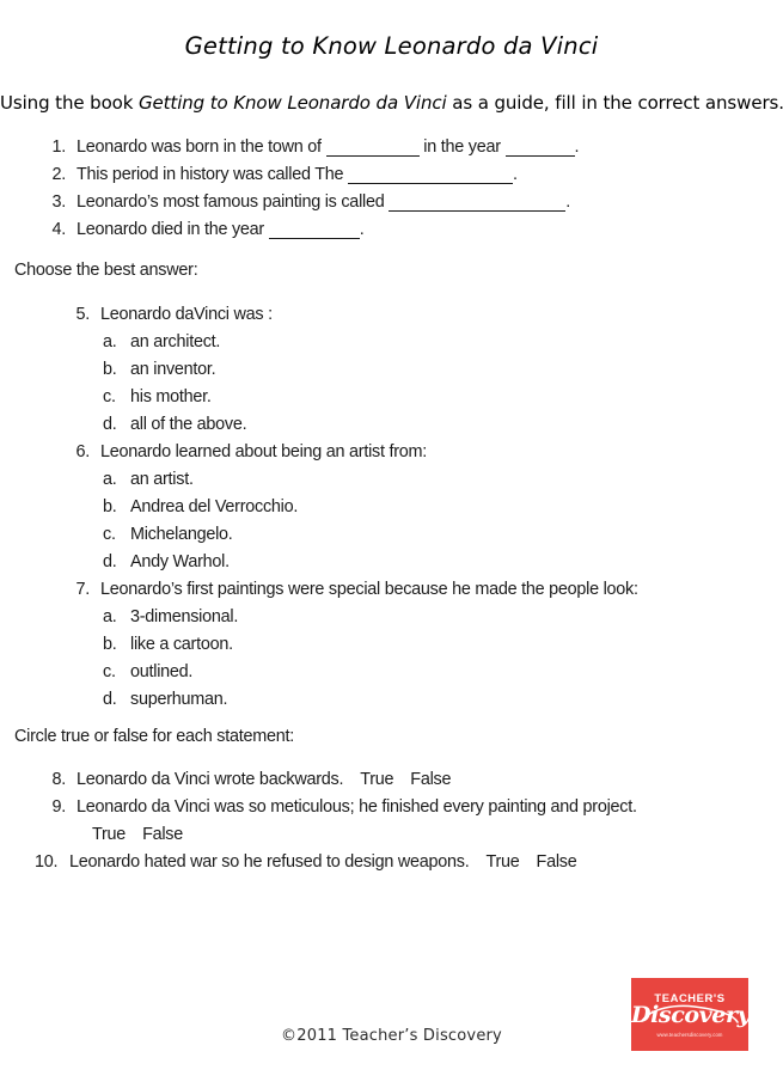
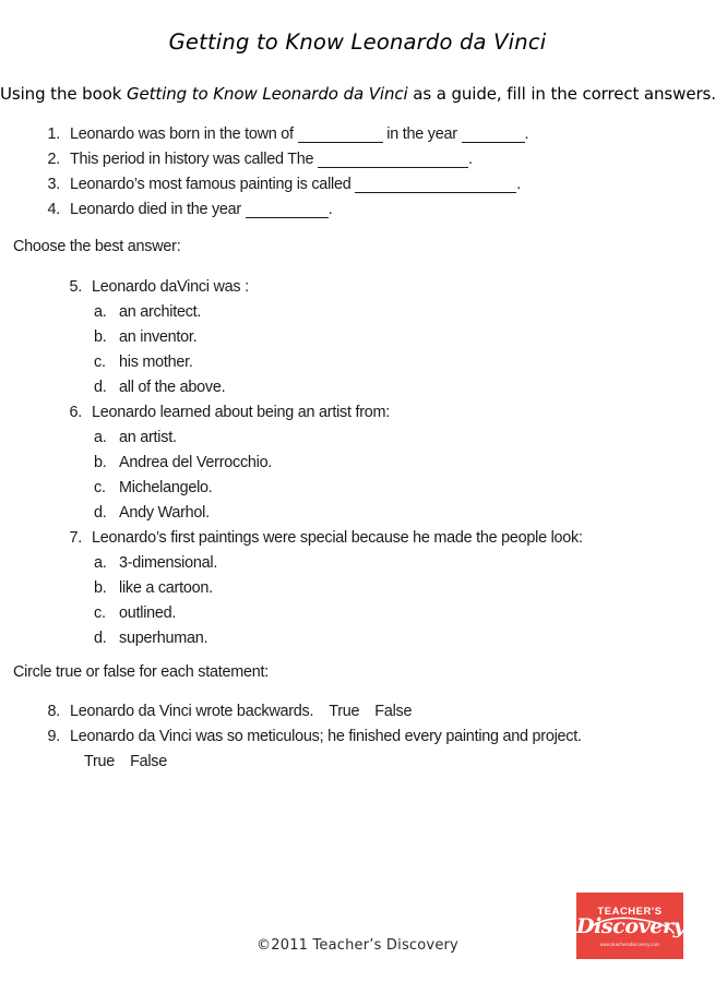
  Getting to Know Leonardo da Vinci
  Using the book Getting to Know Leonardo da Vinci as a guide, fill in the correct answers.
  1.
  Leonardo was born in the town of in the year .
  2.
  This period in history was called The .
  3.
  Leonardo’s most famous painting is called .
  4.
  Leonardo died in the year .
  Choose the best answer:
  5.
  Leonardo daVinci was :
  a.
  an architect.
  b.
  an inventor.
  c.
  his mother.
  d.
  all of the above.
  6.
  Leonardo learned about being an artist from:
  a.
  an artist.
  b.
  Andrea del Verrocchio.
  c.
  Michelangelo.
  d.
  Andy Warhol.
  7.
  Leonardo’s first paintings were special because he made the people look:
  a.
  3-dimensional.
  b.
  like a cartoon.
  c.
  outlined.
  d.
  superhuman.
  Circle true or false for each statement:
  8.
  Leonardo da Vinci wrote backwards. True False
  9.
  Leonardo da Vinci was so meticulous; he finished every painting and project.
  True
  False
- 10.
- Leonardo hated war so he refused to design weapons. True False
  ©2011 Teacher’s Discovery
  TEACHER'S
  Discovery
